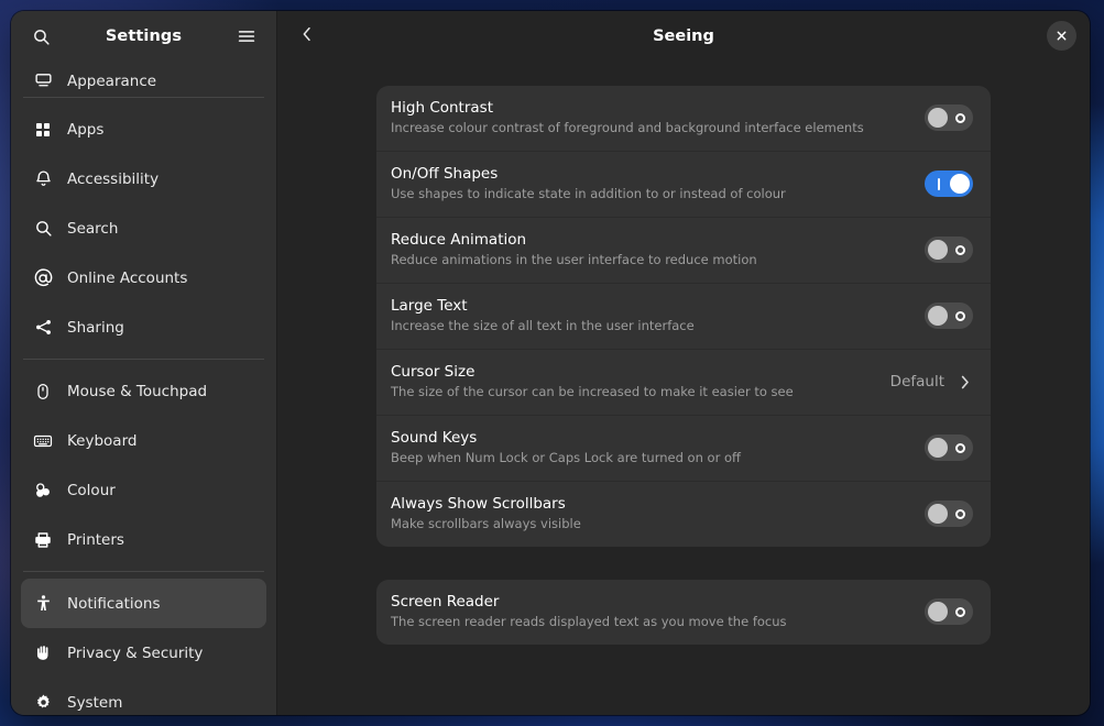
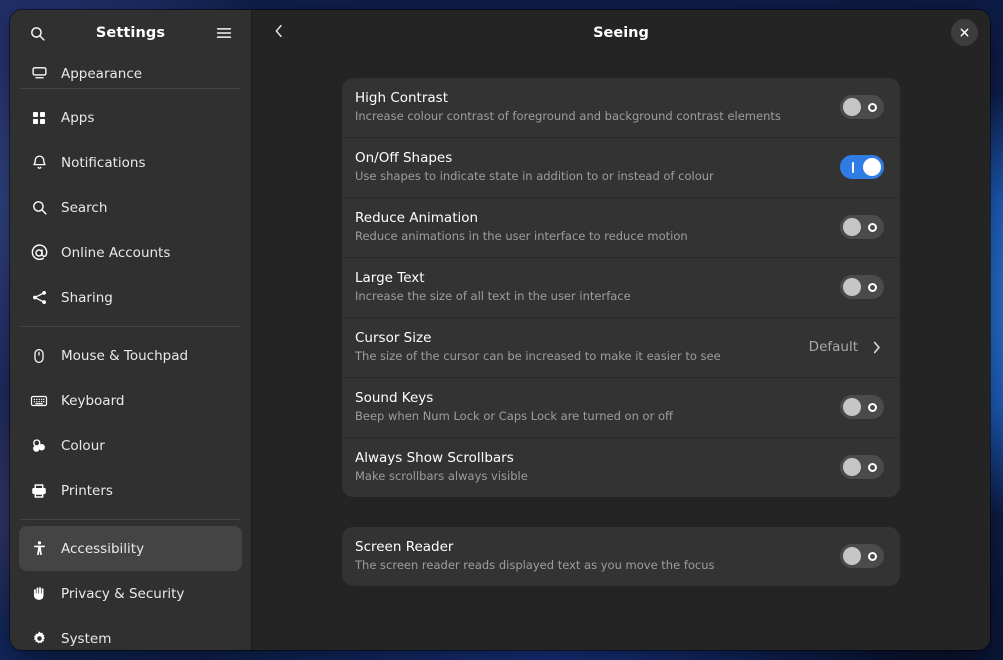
  Settings
  Appearance
  Apps
- Accessibility
+ Notifications
  Search
  Online Accounts
  Sharing
  Mouse & Touchpad
  Keyboard
  Colour
  Printers
- Notifications
+ Accessibility
  Privacy & Security
  System
  Seeing
  High Contrast
- Increase colour contrast of foreground and background interface elements
+ Increase colour contrast of foreground and background contrast elements
  On/Off Shapes
  Use shapes to indicate state in addition to or instead of colour
  Reduce Animation
  Reduce animations in the user interface to reduce motion
  Large Text
  Increase the size of all text in the user interface
  Cursor Size
  The size of the cursor can be increased to make it easier to see
  Default
  Sound Keys
  Beep when Num Lock or Caps Lock are turned on or off
  Always Show Scrollbars
  Make scrollbars always visible
  Screen Reader
  The screen reader reads displayed text as you move the focus
